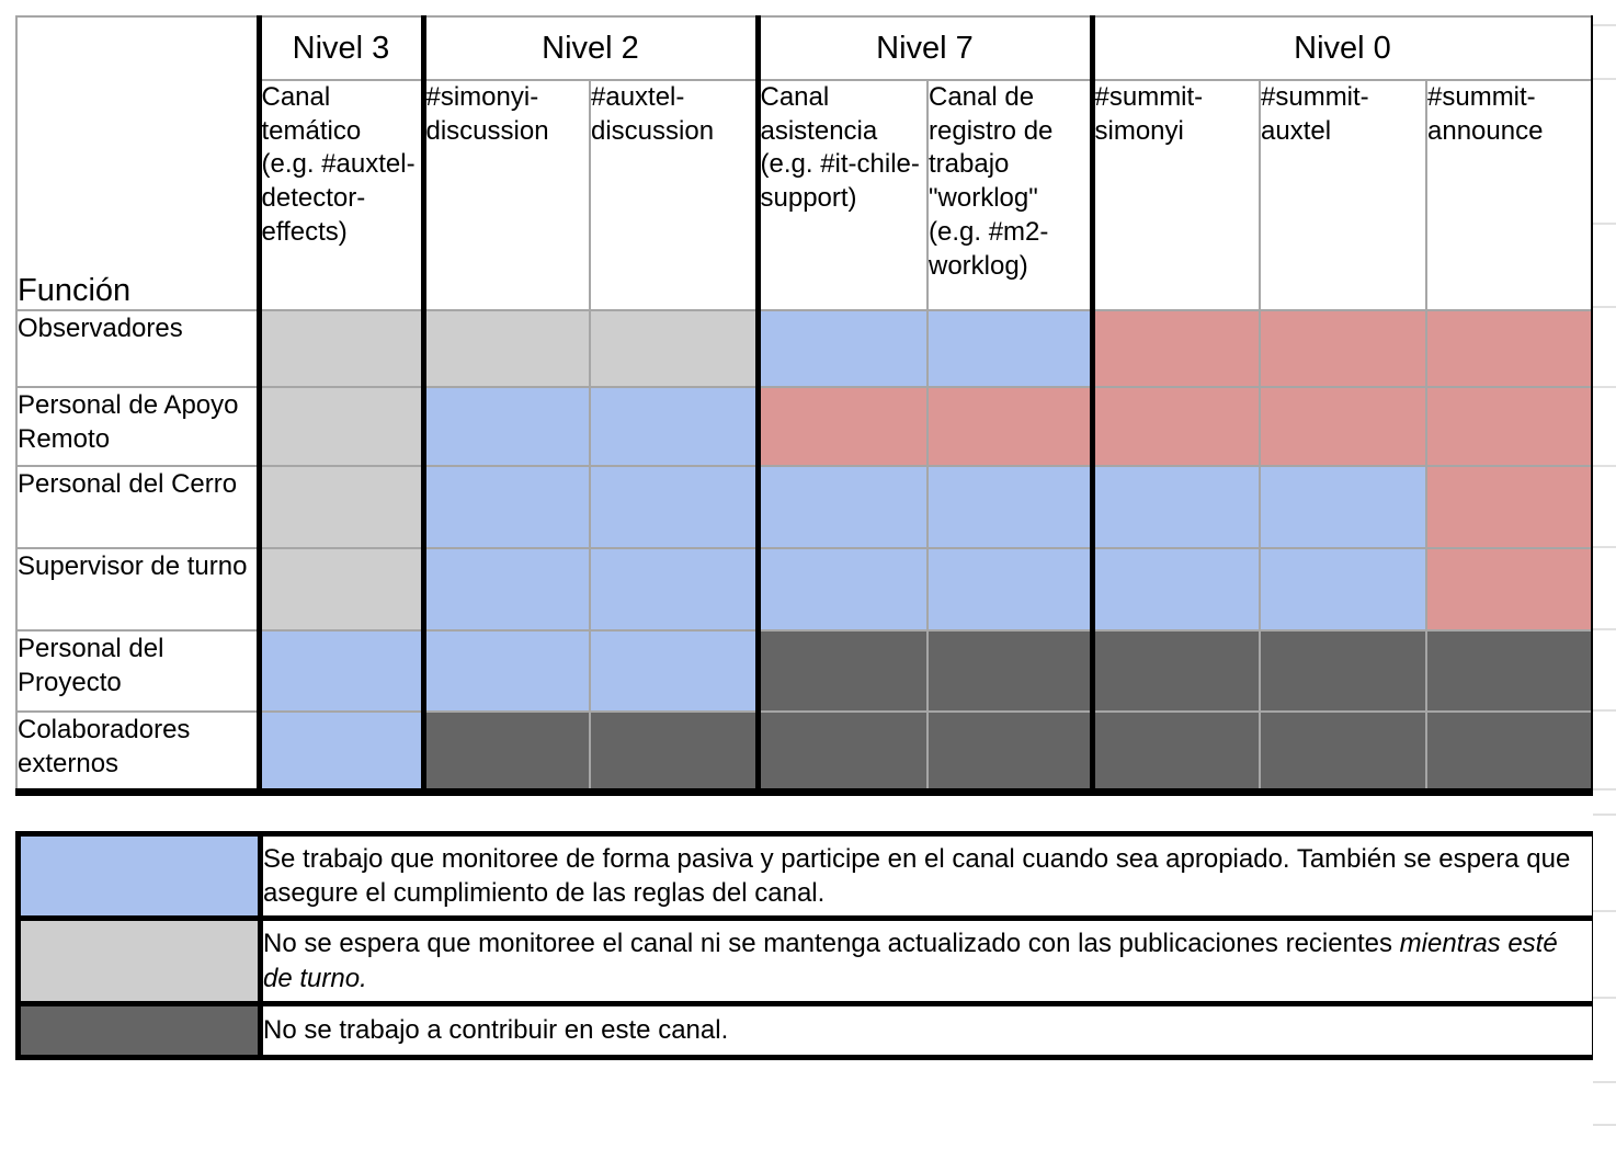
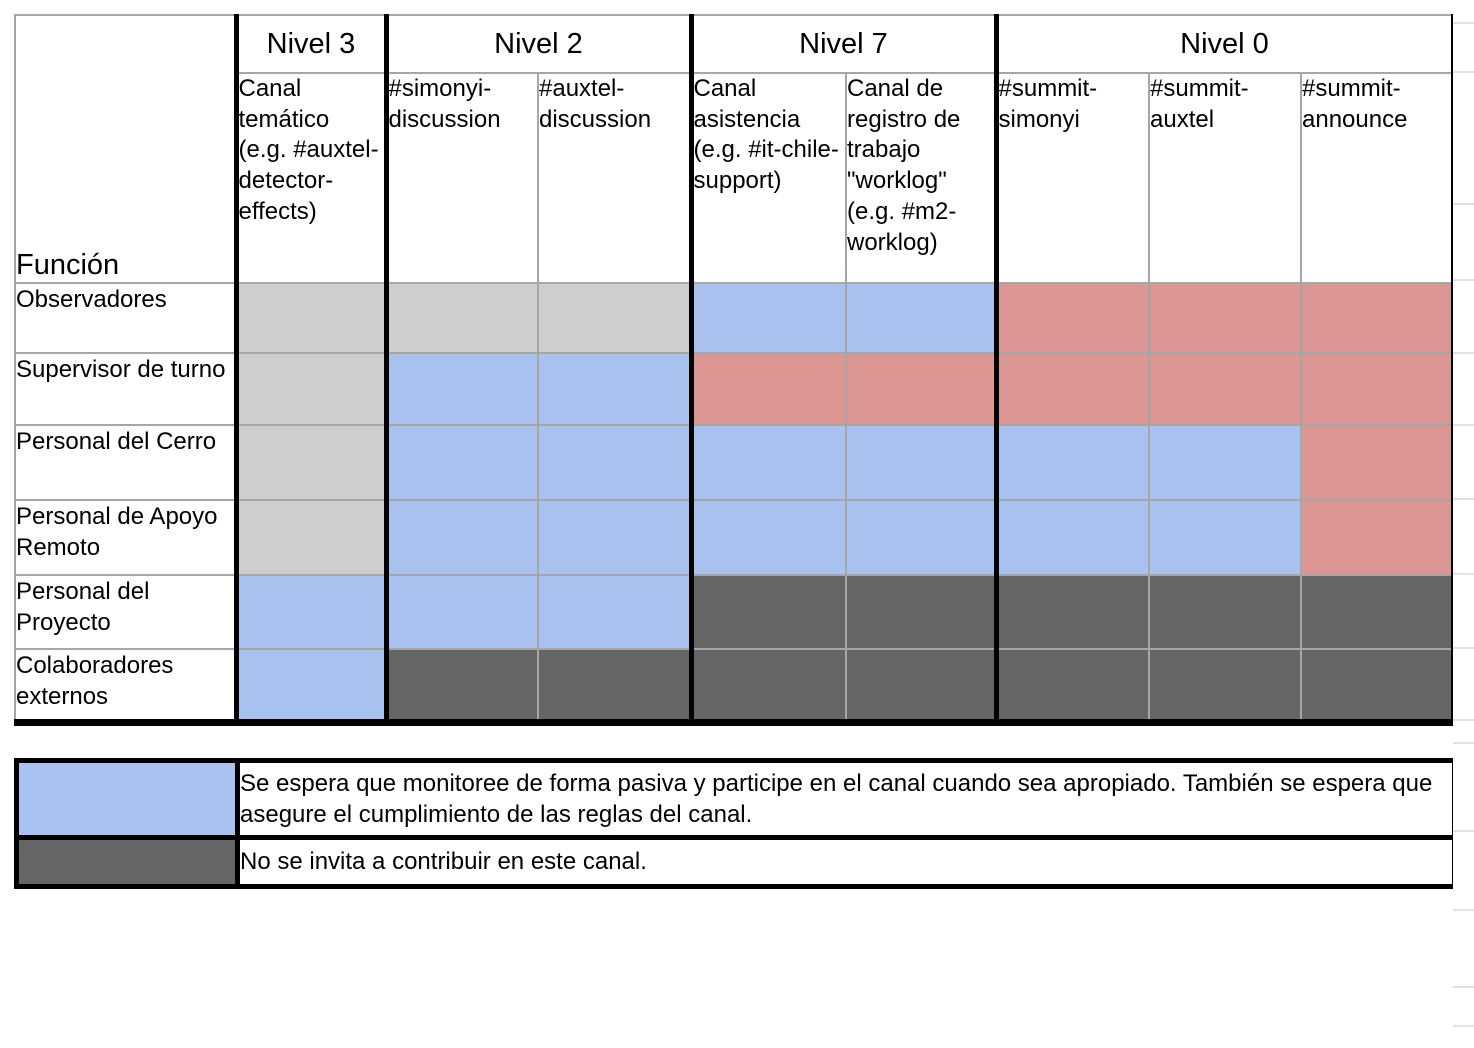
  Función	Nivel 3	Nivel 2	Nivel 7	Nivel 0
  Canal temático (e.g. #auxtel-detector-effects)	#simonyi-discussion	#auxtel-discussion	Canal asistencia (e.g. #it-chile-support)	Canal de registro de trabajo "worklog" (e.g. #m2-worklog)	#summit-simonyi	#summit-auxtel	#summit-announce
  Observadores
- Personal de Apoyo Remoto
+ Supervisor de turno
  Personal del Cerro
- Supervisor de turno
+ Personal de Apoyo Remoto
  Personal del Proyecto
  Colaboradores externos
- 	Se trabajo que monitoree de forma pasiva y participe en el canal cuando sea apropiado. También se espera que asegure el cumplimiento de las reglas del canal.
+ 	Se espera que monitoree de forma pasiva y participe en el canal cuando sea apropiado. También se espera que asegure el cumplimiento de las reglas del canal.
- 	No se espera que monitoree el canal ni se mantenga actualizado con las publicaciones recientes mientras esté de turno.
- 	No se trabajo a contribuir en este canal.
+ 	No se invita a contribuir en este canal.
